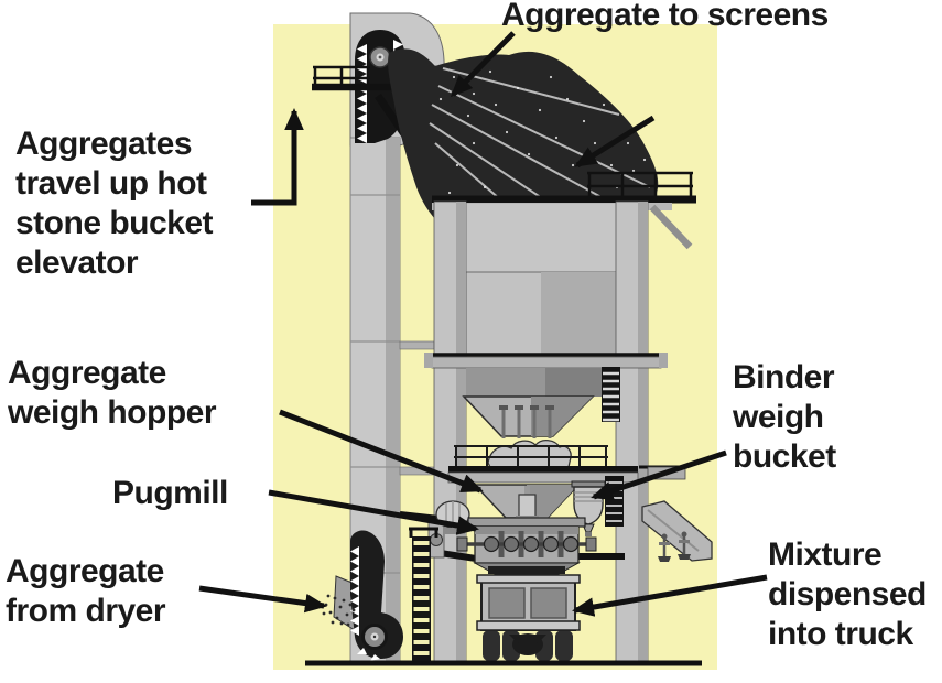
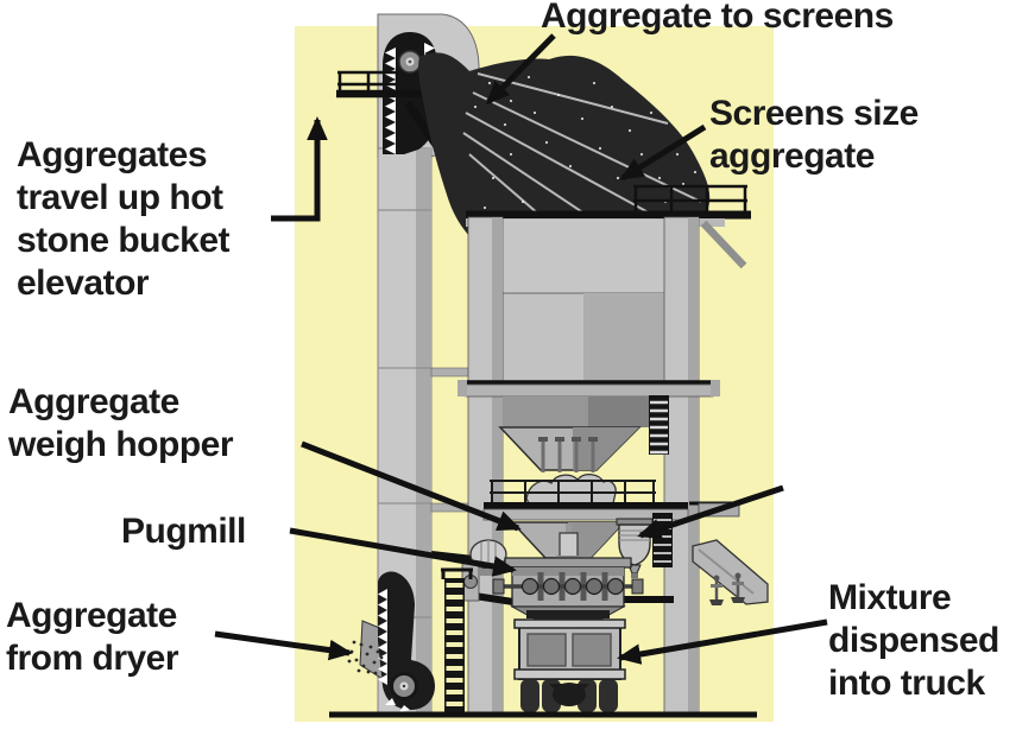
  Aggregate to screens
+ Screens size
+ aggregate
  Aggregates
  travel up hot
  stone bucket
  elevator
  Aggregate
  weigh hopper
  Pugmill
  Aggregate
  from dryer
- Binder
- weigh
- bucket
  Mixture
  dispensed
  into truck
